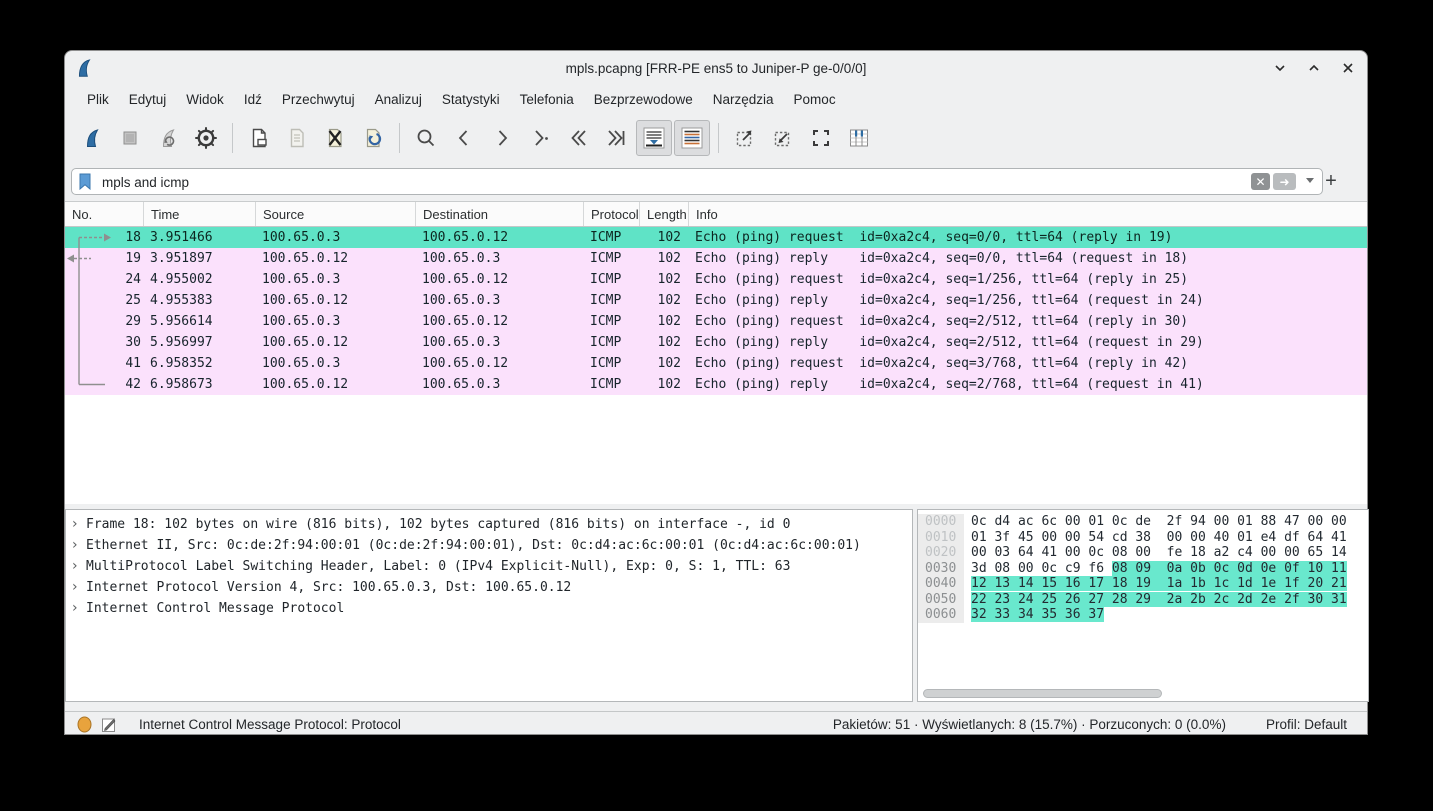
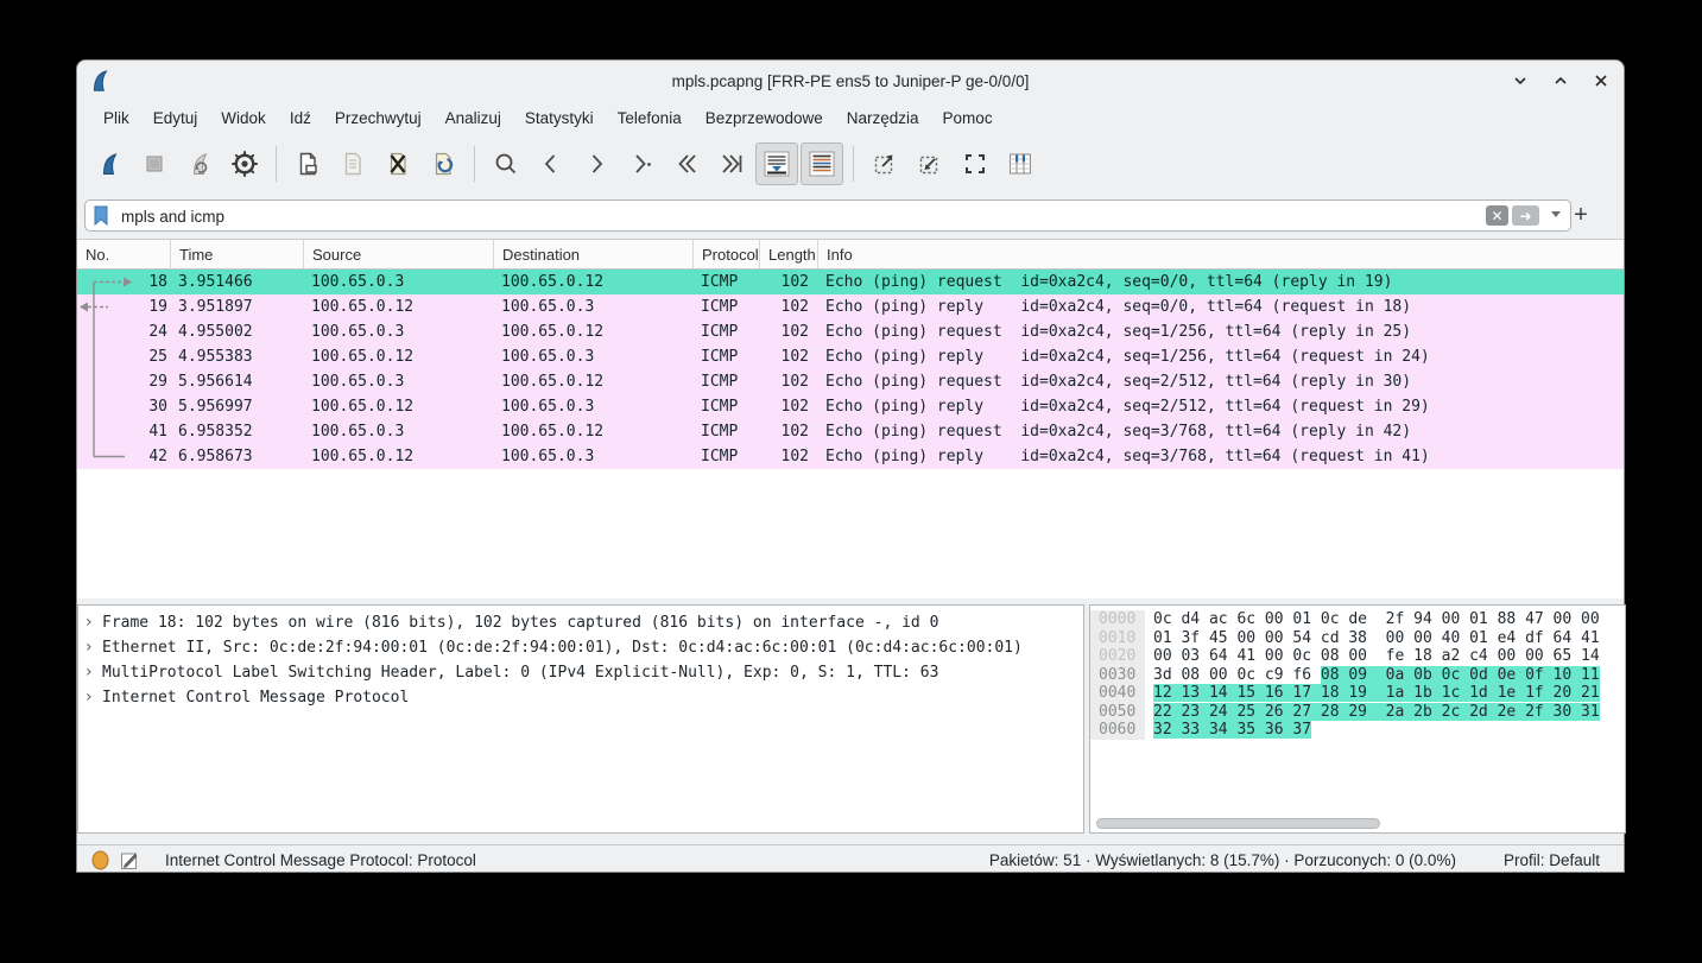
  mpls.pcapng [FRR-PE ens5 to Juniper-P ge-0/0/0]
  Plik
  Edytuj
  Widok
  Idź
  Przechwytuj
  Analizuj
  Statystyki
  Telefonia
  Bezprzewodowe
  Narzędzia
  Pomoc
  mpls and icmp
  ✕
  ➜
  +
  No.
  Time
  Source
  Destination
  Protocol
  Length
  Info
  18
  3.951466
  100.65.0.3
  100.65.0.12
  ICMP
  102
  Echo (ping) request id=0xa2c4, seq=0/0, ttl=64 (reply in 19)
  19
  3.951897
  100.65.0.12
  100.65.0.3
  ICMP
  102
  Echo (ping) reply id=0xa2c4, seq=0/0, ttl=64 (request in 18)
  24
  4.955002
  100.65.0.3
  100.65.0.12
  ICMP
  102
  Echo (ping) request id=0xa2c4, seq=1/256, ttl=64 (reply in 25)
  25
  4.955383
  100.65.0.12
  100.65.0.3
  ICMP
  102
  Echo (ping) reply id=0xa2c4, seq=1/256, ttl=64 (request in 24)
  29
  5.956614
  100.65.0.3
  100.65.0.12
  ICMP
  102
  Echo (ping) request id=0xa2c4, seq=2/512, ttl=64 (reply in 30)
  30
  5.956997
  100.65.0.12
  100.65.0.3
  ICMP
  102
  Echo (ping) reply id=0xa2c4, seq=2/512, ttl=64 (request in 29)
  41
  6.958352
  100.65.0.3
  100.65.0.12
  ICMP
  102
  Echo (ping) request id=0xa2c4, seq=3/768, ttl=64 (reply in 42)
  42
  6.958673
  100.65.0.12
  100.65.0.3
  ICMP
  102
- Echo (ping) reply id=0xa2c4, seq=2/768, ttl=64 (request in 41)
+ Echo (ping) reply id=0xa2c4, seq=3/768, ttl=64 (request in 41)
  › Frame 18: 102 bytes on wire (816 bits), 102 bytes captured (816 bits) on interface -, id 0
  › Ethernet II, Src: 0c:de:2f:94:00:01 (0c:de:2f:94:00:01), Dst: 0c:d4:ac:6c:00:01 (0c:d4:ac:6c:00:01)
  › MultiProtocol Label Switching Header, Label: 0 (IPv4 Explicit-Null), Exp: 0, S: 1, TTL: 63
- › Internet Protocol Version 4, Src: 100.65.0.3, Dst: 100.65.0.12
  › Internet Control Message Protocol
  0000 0c d4 ac 6c 00 01 0c de 2f 94 00 01 88 47 00 00
  0010 01 3f 45 00 00 54 cd 38 00 00 40 01 e4 df 64 41
  0020 00 03 64 41 00 0c 08 00 fe 18 a2 c4 00 00 65 14
  0030 3d 08 00 0c c9 f6 08 09 0a 0b 0c 0d 0e 0f 10 11
  0040 12 13 14 15 16 17 18 19 1a 1b 1c 1d 1e 1f 20 21
  0050 22 23 24 25 26 27 28 29 2a 2b 2c 2d 2e 2f 30 31
  0060 32 33 34 35 36 37
  Internet Control Message Protocol: Protocol
  Pakietów: 51 · Wyświetlanych: 8 (15.7%) · Porzuconych: 0 (0.0%)
  Profil: Default
